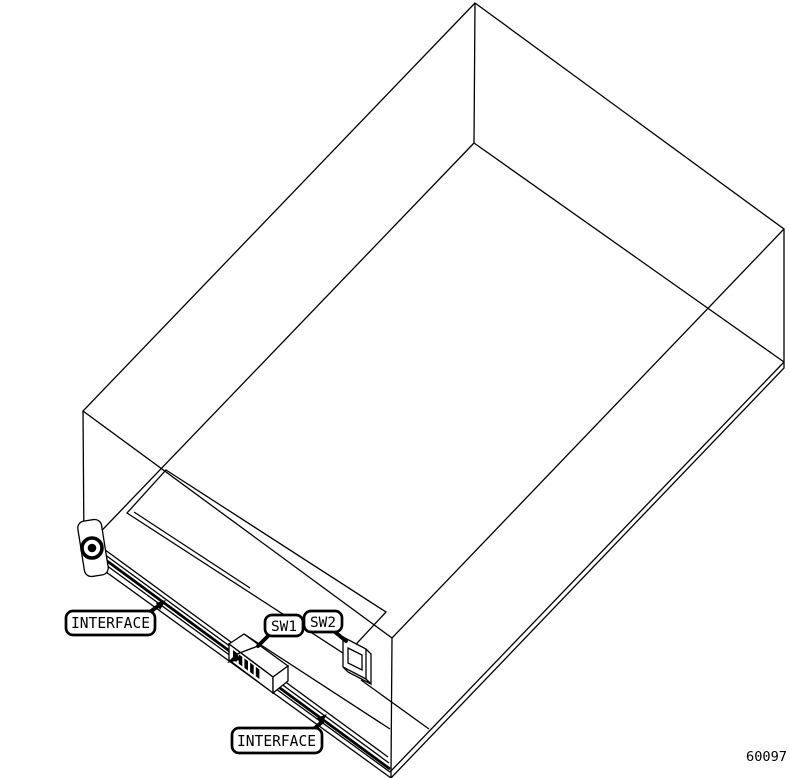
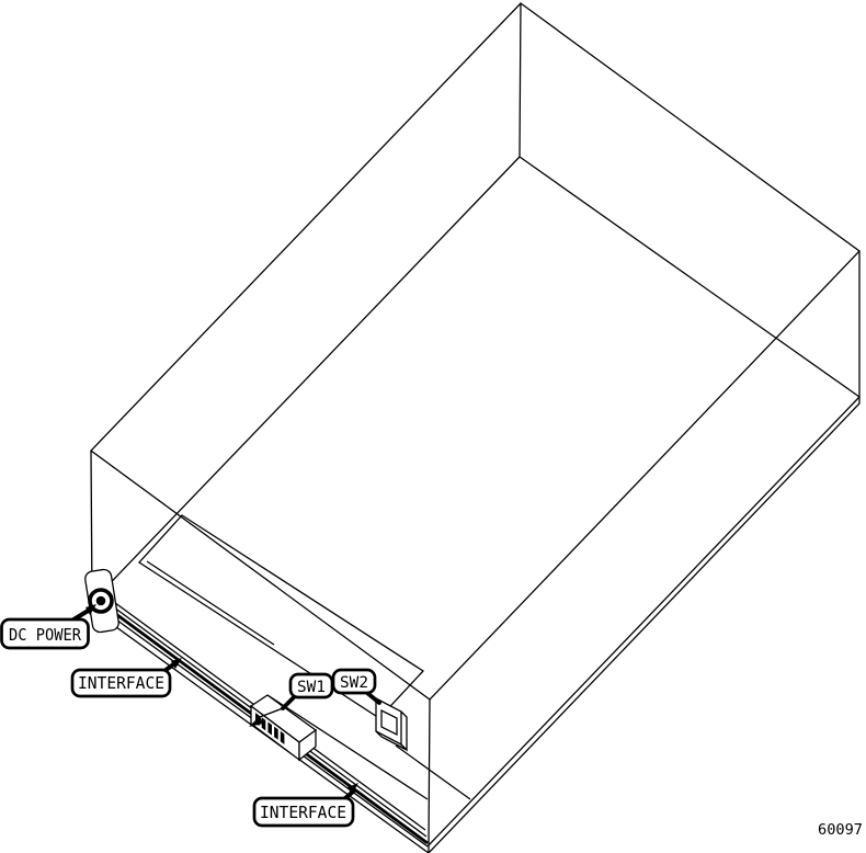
+ DC POWER
  INTERFACE
  SW1
  SW2
  INTERFACE
  60097
